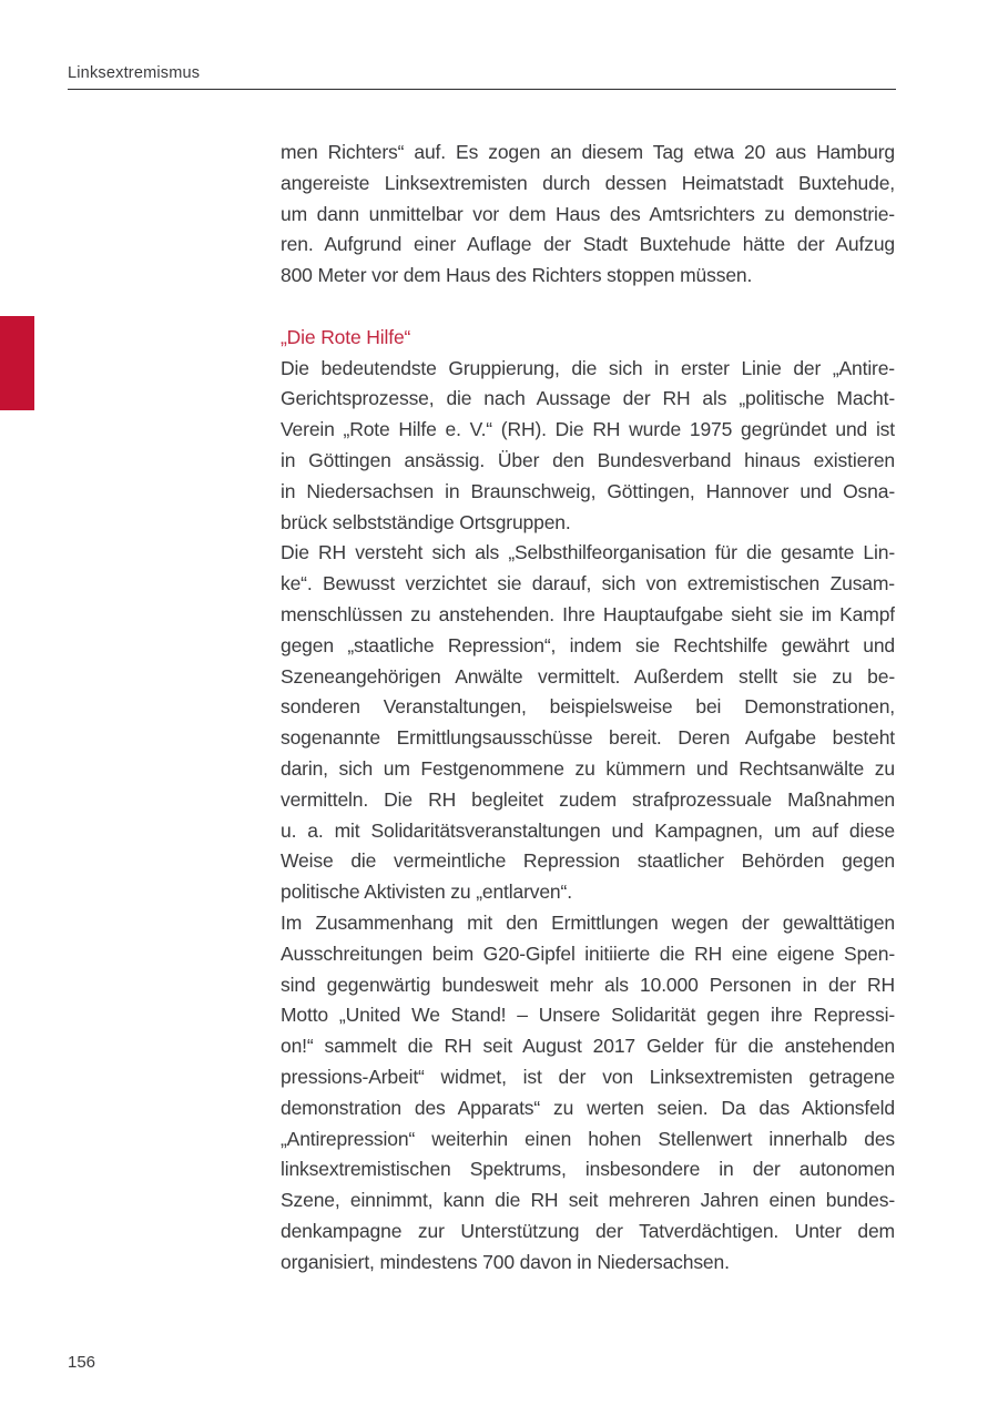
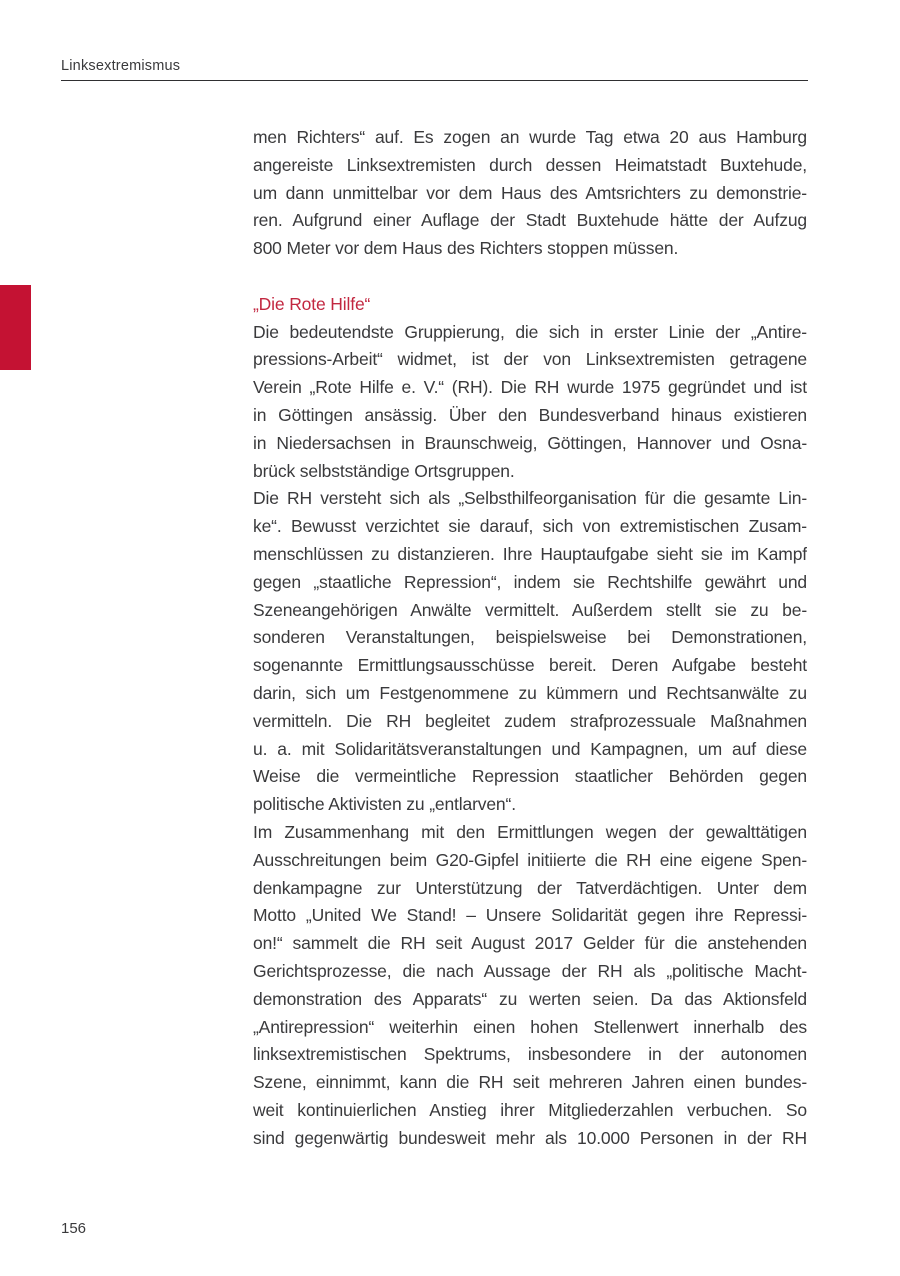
  Linksextremismus
- men Richters“ auf. Es zogen an diesem Tag etwa 20 aus Hamburg
+ men Richters“ auf. Es zogen an wurde Tag etwa 20 aus Hamburg
  angereiste Linksextremisten durch dessen Heimatstadt Buxtehude,
  um dann unmittelbar vor dem Haus des Amtsrichters zu demonstrie-
  ren. Aufgrund einer Auflage der Stadt Buxtehude hätte der Aufzug
  800 Meter vor dem Haus des Richters stoppen müssen.
  „Die Rote Hilfe“
  Die bedeutendste Gruppierung, die sich in erster Linie der „Antire-
- Gerichtsprozesse, die nach Aussage der RH als „politische Macht-
+ pressions-Arbeit“ widmet, ist der von Linksextremisten getragene
  Verein „Rote Hilfe e. V.“ (RH). Die RH wurde 1975 gegründet und ist
  in Göttingen ansässig. Über den Bundesverband hinaus existieren
  in Niedersachsen in Braunschweig, Göttingen, Hannover und Osna-
  brück selbstständige Ortsgruppen.
  Die RH versteht sich als „Selbsthilfeorganisation für die gesamte Lin-
  ke“. Bewusst verzichtet sie darauf, sich von extremistischen Zusam-
- menschlüssen zu anstehenden. Ihre Hauptaufgabe sieht sie im Kampf
+ menschlüssen zu distanzieren. Ihre Hauptaufgabe sieht sie im Kampf
  gegen „staatliche Repression“, indem sie Rechtshilfe gewährt und
  Szeneangehörigen Anwälte vermittelt. Außerdem stellt sie zu be-
  sonderen Veranstaltungen, beispielsweise bei Demonstrationen,
  sogenannte Ermittlungsausschüsse bereit. Deren Aufgabe besteht
  darin, sich um Festgenommene zu kümmern und Rechtsanwälte zu
  vermitteln. Die RH begleitet zudem strafprozessuale Maßnahmen
  u. a. mit Solidaritätsveranstaltungen und Kampagnen, um auf diese
  Weise die vermeintliche Repression staatlicher Behörden gegen
  politische Aktivisten zu „entlarven“.
  Im Zusammenhang mit den Ermittlungen wegen der gewalttätigen
  Ausschreitungen beim G20-Gipfel initiierte die RH eine eigene Spen-
- sind gegenwärtig bundesweit mehr als 10.000 Personen in der RH
+ denkampagne zur Unterstützung der Tatverdächtigen. Unter dem
  Motto „United We Stand! – Unsere Solidarität gegen ihre Repressi-
  on!“ sammelt die RH seit August 2017 Gelder für die anstehenden
- pressions-Arbeit“ widmet, ist der von Linksextremisten getragene
+ Gerichtsprozesse, die nach Aussage der RH als „politische Macht-
  demonstration des Apparats“ zu werten seien. Da das Aktionsfeld
  „Antirepression“ weiterhin einen hohen Stellenwert innerhalb des
  linksextremistischen Spektrums, insbesondere in der autonomen
  Szene, einnimmt, kann die RH seit mehreren Jahren einen bundes-
+ weit kontinuierlichen Anstieg ihrer Mitgliederzahlen verbuchen. So
- denkampagne zur Unterstützung der Tatverdächtigen. Unter dem
+ sind gegenwärtig bundesweit mehr als 10.000 Personen in der RH
- organisiert, mindestens 700 davon in Niedersachsen.
  156
